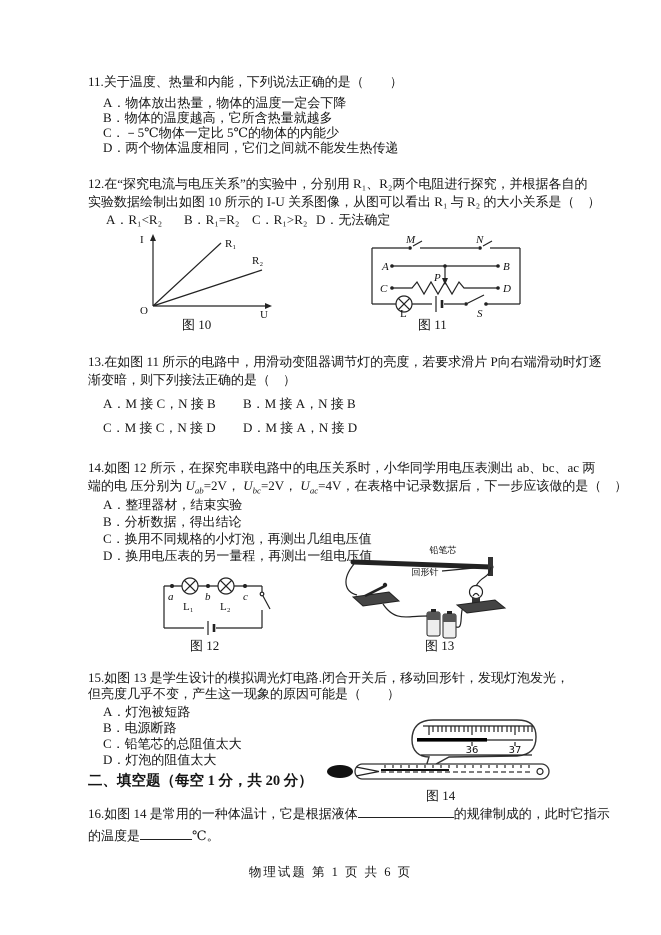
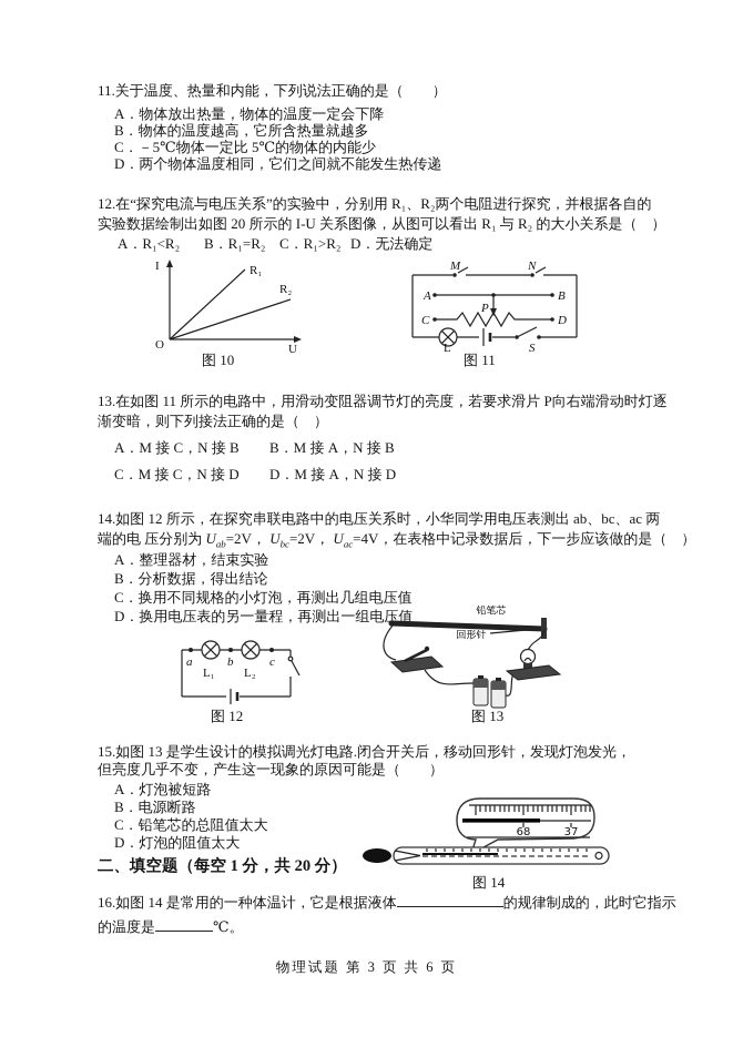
  11.关于温度、热量和内能，下列说法正确的是（ ）
  A．物体放出热量，物体的温度一定会下降
  B．物体的温度越高，它所含热量就越多
  C．－5℃物体一定比 5℃的物体的内能少
  D．两个物体温度相同，它们之间就不能发生热传递
  12.在“探究电流与电压关系”的实验中，分别用 R₁、R₂两个电阻进行探究，并根据各自的
- 实验数据绘制出如图 10 所示的 I-U 关系图像，从图可以看出 R₁ 与 R₂ 的大小关系是（ ）
+ 实验数据绘制出如图 20 所示的 I-U 关系图像，从图可以看出 R₁ 与 R₂ 的大小关系是（ ）
  A．R₁<R₂
  B．R₁=R₂
  C．R₁>R₂
  D．无法确定
  I
  U
  O
  R₁
  R₂
  图 10
  M
  N
  A
  B
  P
  C
  D
  L
  S
  图 11
  13.在如图 11 所示的电路中，用滑动变阻器调节灯的亮度，若要求滑片 P向右端滑动时灯逐
  渐变暗，则下列接法正确的是（ ）
  A．M 接 C，N 接 B
  B．M 接 A，N 接 B
  C．M 接 C，N 接 D
  D．M 接 A，N 接 D
  14.如图 12 所示，在探究串联电路中的电压关系时，小华同学用电压表测出 ab、bc、ac 两
  端的电 压分别为 Uab=2V， Ubc=2V， Uac=4V，在表格中记录数据后，下一步应该做的是（ ）
  A．整理器材，结束实验
  B．分析数据，得出结论
  C．换用不同规格的小灯泡，再测出几组电压值
  D．换用电压表的另一量程，再测出一组电压值
  a
  b
  c
  L₁
  L₂
  图 12
  铅笔芯
  回形针
  图 13
  15.如图 13 是学生设计的模拟调光灯电路.闭合开关后，移动回形针，发现灯泡发光，
  但亮度几乎不变，产生这一现象的原因可能是（ ）
  A．灯泡被短路
  B．电源断路
  C．铅笔芯的总阻值太大
  D．灯泡的阻值太大
  二、填空题（每空 1 分，共 20 分）
- 36
+ 68
  37
  图 14
  16.如图 14 是常用的一种体温计，它是根据液体 的规律制成的，此时它指示
  的温度是 ℃。
- 物理试题 第 1 页 共 6 页
+ 物理试题 第 3 页 共 6 页
